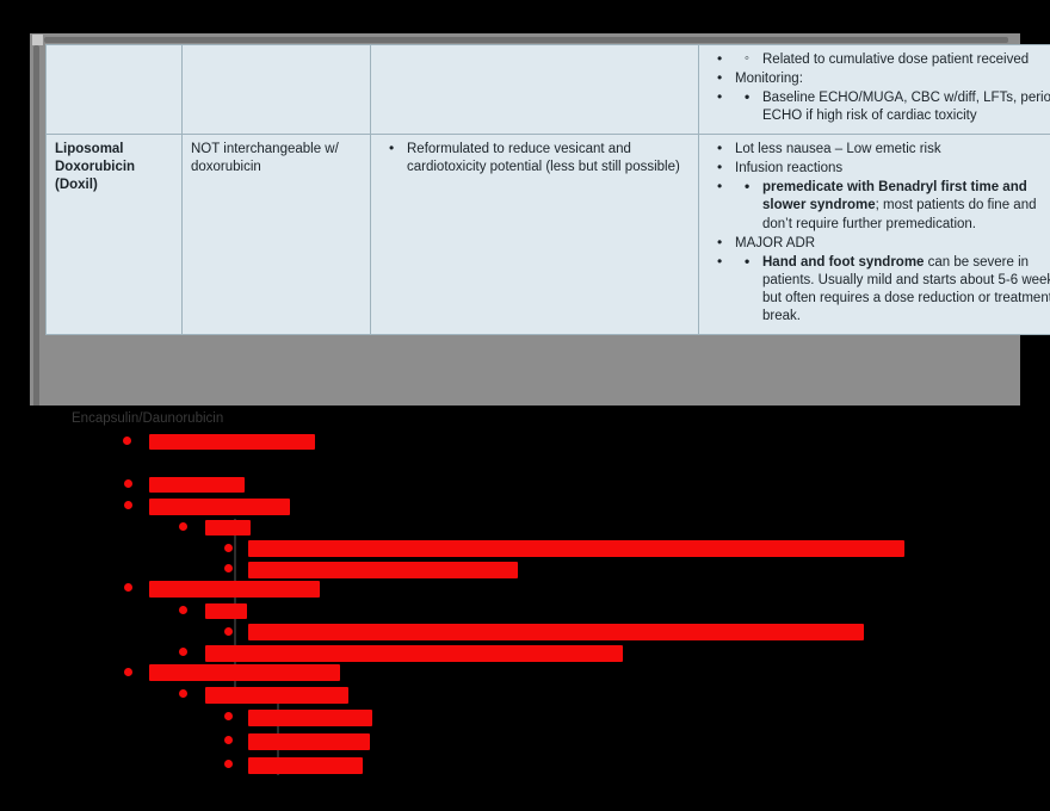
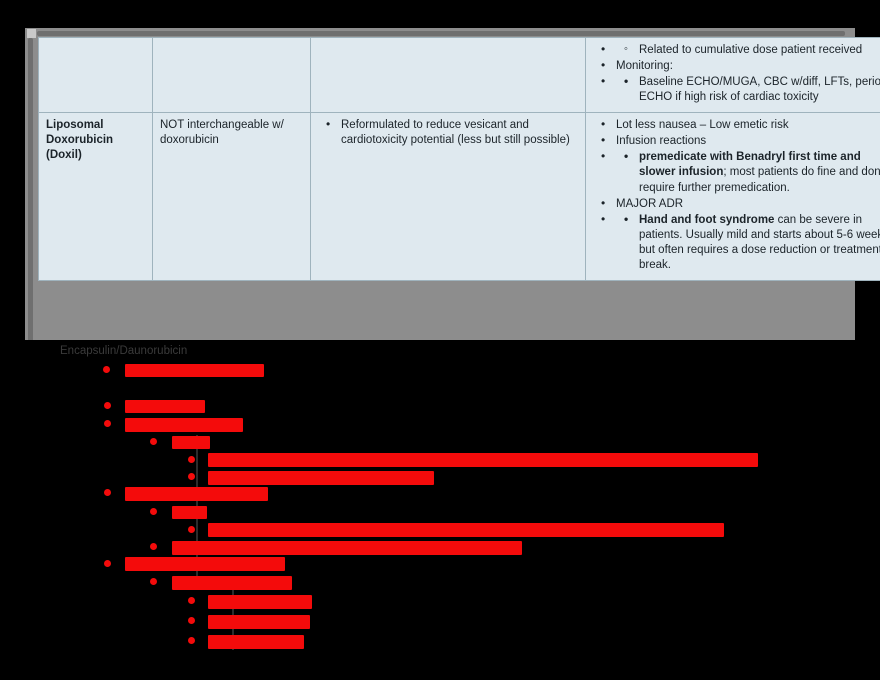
  			Related to cumulative dose patient received Monitoring: Baseline ECHO/MUGA, CBC w/diff, LFTs, perio ECHO if high risk of cardiac toxicity
- Liposomal Doxorubicin (Doxil)	NOT interchangeable w/ doxorubicin	Reformulated to reduce vesicant and cardiotoxicity potential (less but still possible)	Lot less nausea – Low emetic risk Infusion reactions premedicate with Benadryl first time and slower syndrome; most patients do fine and don’t require further premedication. MAJOR ADR Hand and foot syndrome can be severe in patients. Usually mild and starts about 5-6 wee but often requires a dose reduction or treatmen break.
+ Liposomal Doxorubicin (Doxil)	NOT interchangeable w/ doxorubicin	Reformulated to reduce vesicant and cardiotoxicity potential (less but still possible)	Lot less nausea – Low emetic risk Infusion reactions premedicate with Benadryl first time and slower infusion; most patients do fine and don require further premedication. MAJOR ADR Hand and foot syndrome can be severe in patients. Usually mild and starts about 5-6 wee but often requires a dose reduction or treatmen break.
  Encapsulin/Daunorubicin
